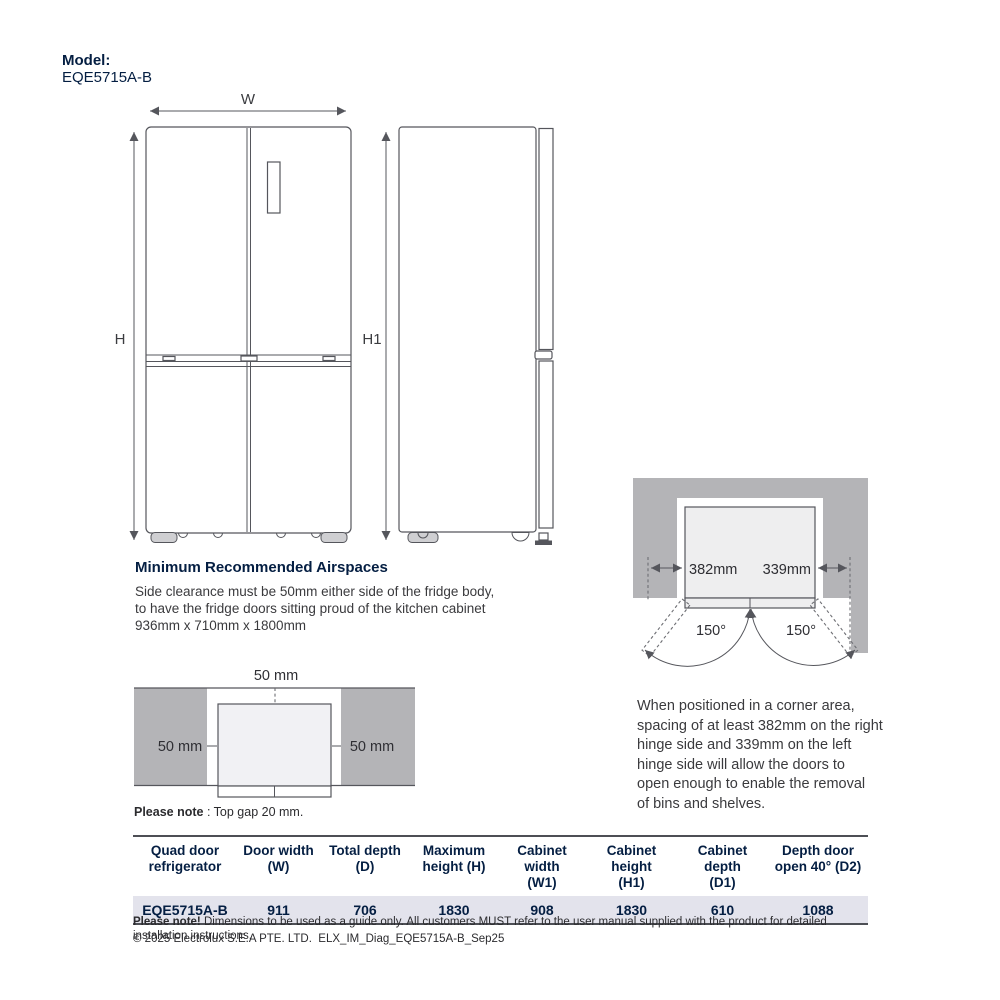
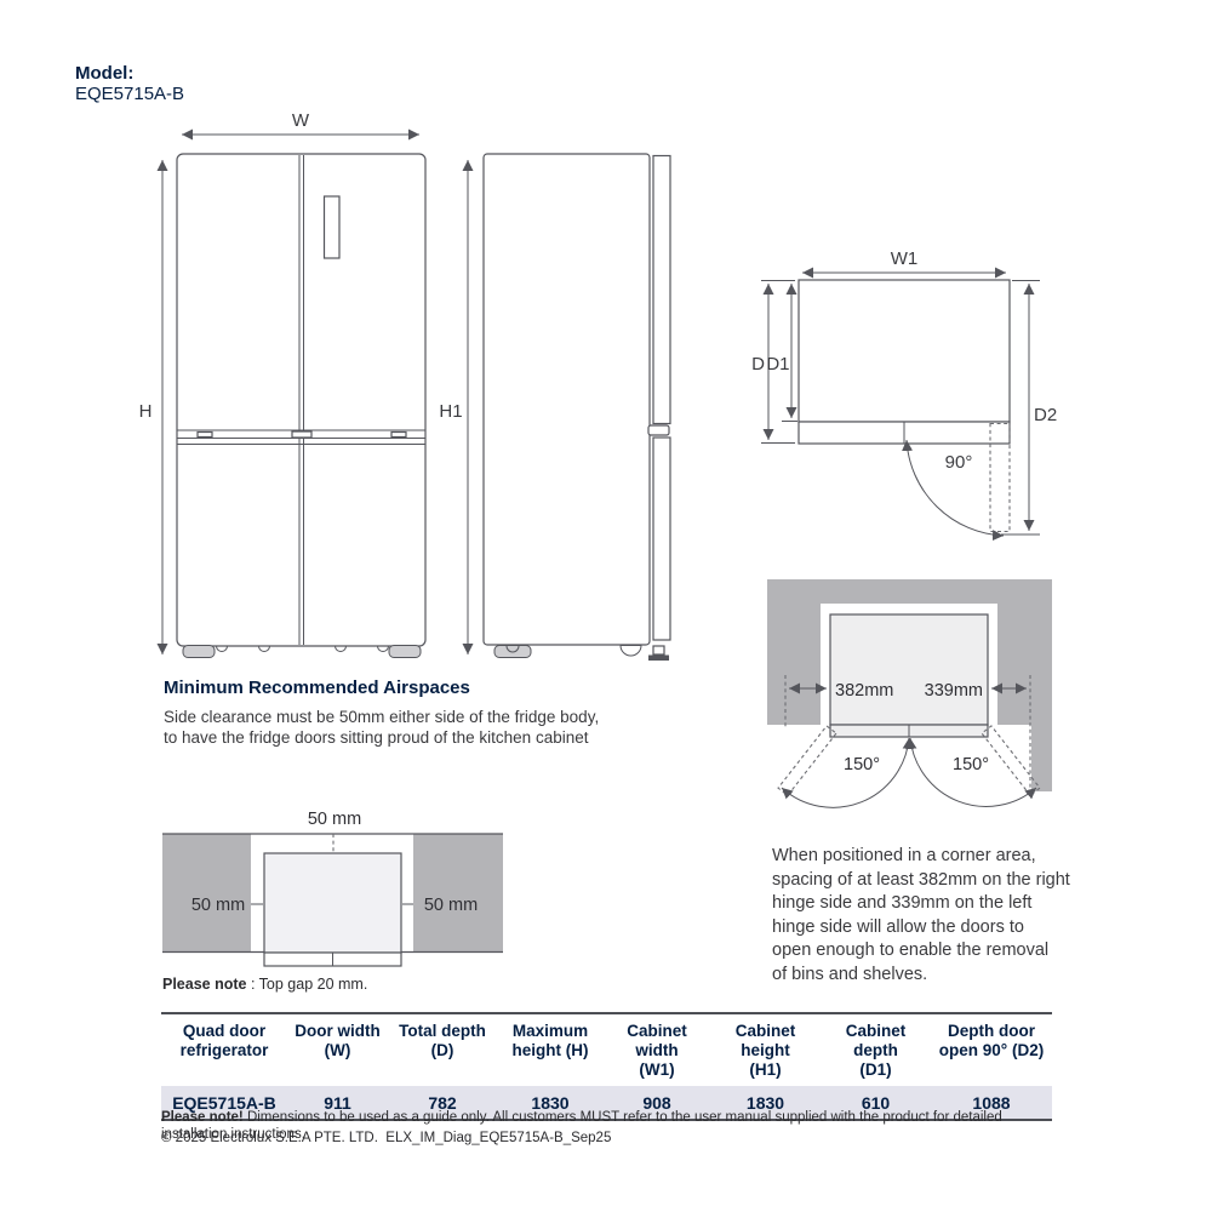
  Model:
  EQE5715A-B
  W
  H
  H1
+ W1
+ D
+ D1
+ D2
+ 90°
  382mm
  339mm
  150°
  150°
  50 mm
  50 mm
  50 mm
  Minimum Recommended Airspaces
  Side clearance must be 50mm either side of the fridge body,
  to have the fridge doors sitting proud of the kitchen cabinet
- 936mm x 710mm x 1800mm
  Please note : Top gap 20 mm.
  When positioned in a corner area,
  spacing of at least 382mm on the right
  hinge side and 339mm on the left
  hinge side will allow the doors to
  open enough to enable the removal
  of bins and shelves.
- Quad doorrefrigerator	Door width(W)	Total depth(D)	Maximumheight (H)	Cabinet width(W1)	Cabinet height(H1)	Cabinet depth(D1)	Depth dooropen 40° (D2)
+ Quad doorrefrigerator	Door width(W)	Total depth(D)	Maximumheight (H)	Cabinet width(W1)	Cabinet height(H1)	Cabinet depth(D1)	Depth dooropen 90° (D2)
- EQE5715A-B	911	706	1830	908	1830	610	1088
+ EQE5715A-B	911	782	1830	908	1830	610	1088
  Please note! Dimensions to be used as a guide only. All customers MUST refer to the user manual supplied with the product for detailed installation instructions.
  © 2025 Electrolux S.E.A PTE. LTD. ELX_IM_Diag_EQE5715A-B_Sep25
